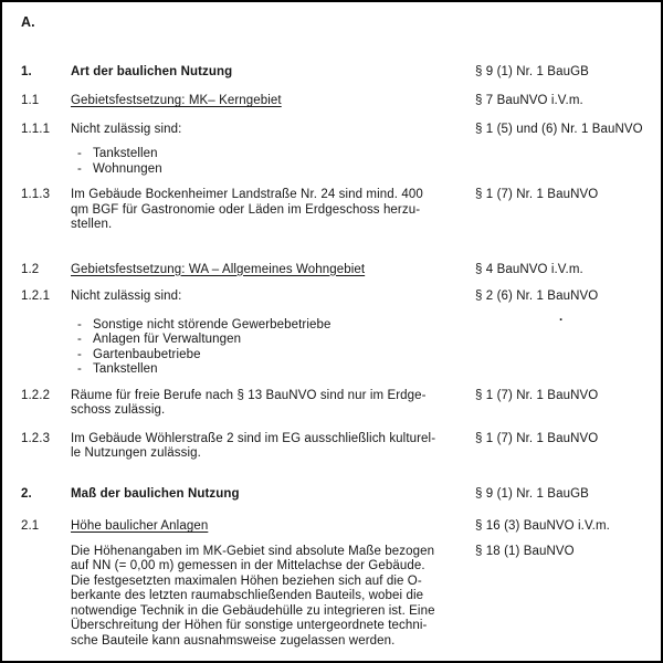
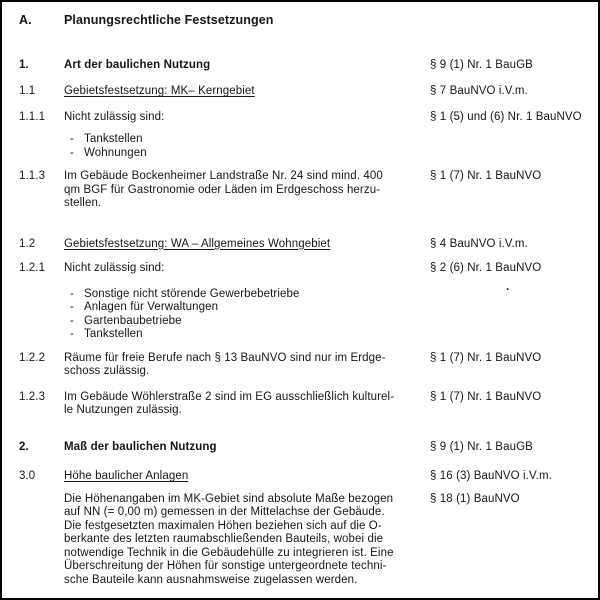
  A.
+ Planungsrechtliche Festsetzungen
  1.
  Art der baulichen Nutzung
  § 9 (1) Nr. 1 BauGB
  1.1
  Gebietsfestsetzung: MK– Kerngebiet
  § 7 BauNVO i.V.m.
  1.1.1
  Nicht zulässig sind:
  -
  Tankstellen
  -
  Wohnungen
  § 1 (5) und (6) Nr. 1 BauNVO
  1.1.3
  Im Gebäude Bockenheimer Landstraße Nr. 24 sind mind. 400
  qm BGF für Gastronomie oder Läden im Erdgeschoss herzu-
  stellen.
  § 1 (7) Nr. 1 BauNVO
  1.2
  Gebietsfestsetzung: WA – Allgemeines Wohngebiet
  § 4 BauNVO i.V.m.
  1.2.1
  Nicht zulässig sind:
  -
  Sonstige nicht störende Gewerbebetriebe
  -
  Anlagen für Verwaltungen
  -
  Gartenbaubetriebe
  -
  Tankstellen
  § 2 (6) Nr. 1 BauNVO
  .
  1.2.2
  Räume für freie Berufe nach § 13 BauNVO sind nur im Erdge-
  schoss zulässig.
  § 1 (7) Nr. 1 BauNVO
  1.2.3
  Im Gebäude Wöhlerstraße 2 sind im EG ausschließlich kulturel-
  le Nutzungen zulässig.
  § 1 (7) Nr. 1 BauNVO
  2.
  Maß der baulichen Nutzung
  § 9 (1) Nr. 1 BauGB
- 2.1
+ 3.0
  Höhe baulicher Anlagen
  § 16 (3) BauNVO i.V.m.
  Die Höhenangaben im MK-Gebiet sind absolute Maße bezogen
  auf NN (= 0,00 m) gemessen in der Mittelachse der Gebäude.
  Die festgesetzten maximalen Höhen beziehen sich auf die O-
  berkante des letzten raumabschließenden Bauteils, wobei die
  notwendige Technik in die Gebäudehülle zu integrieren ist. Eine
  Überschreitung der Höhen für sonstige untergeordnete techni-
  sche Bauteile kann ausnahmsweise zugelassen werden.
  § 18 (1) BauNVO
